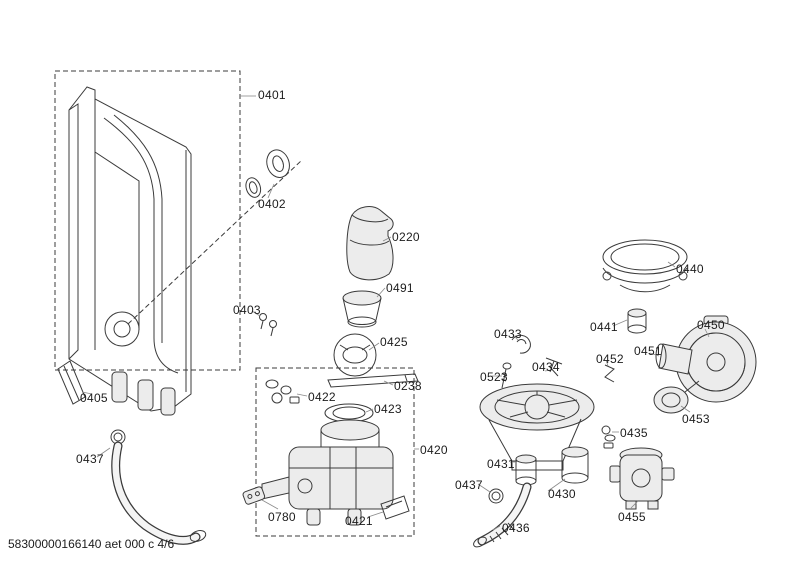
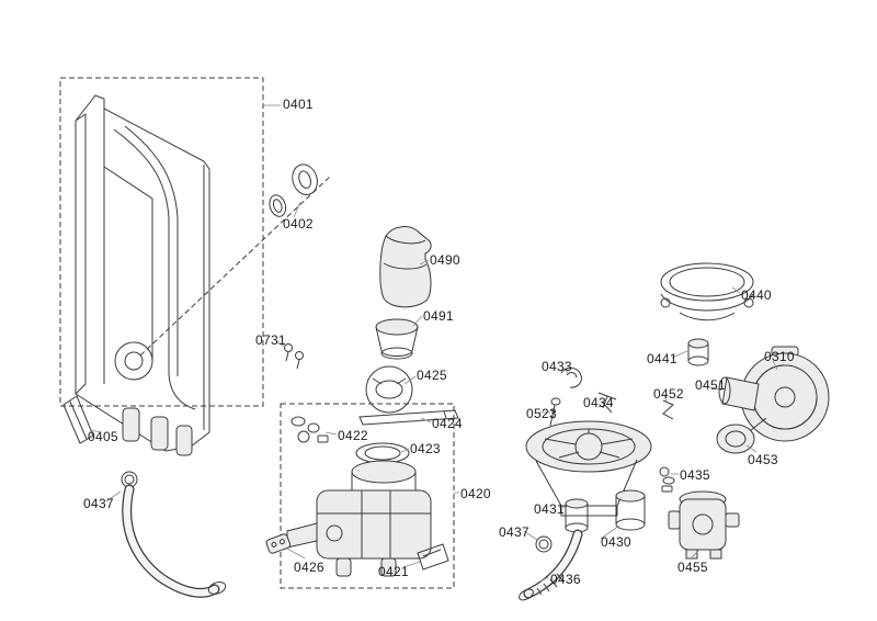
  0401
  0402
- 0220
+ 0490
  0491
- 0403
+ 0731
  0425
- 0238
+ 0424
  0422
  0423
  0405
  0437
  0420
- 0780
+ 0426
  0421
  0433
  0434
  0523
  0431
  0437
  0436
  0430
  0440
  0441
- 0450
+ 0310
  0451
  0452
  0435
  0453
  0455
- 58300000166140 aet 000 c 4/6
